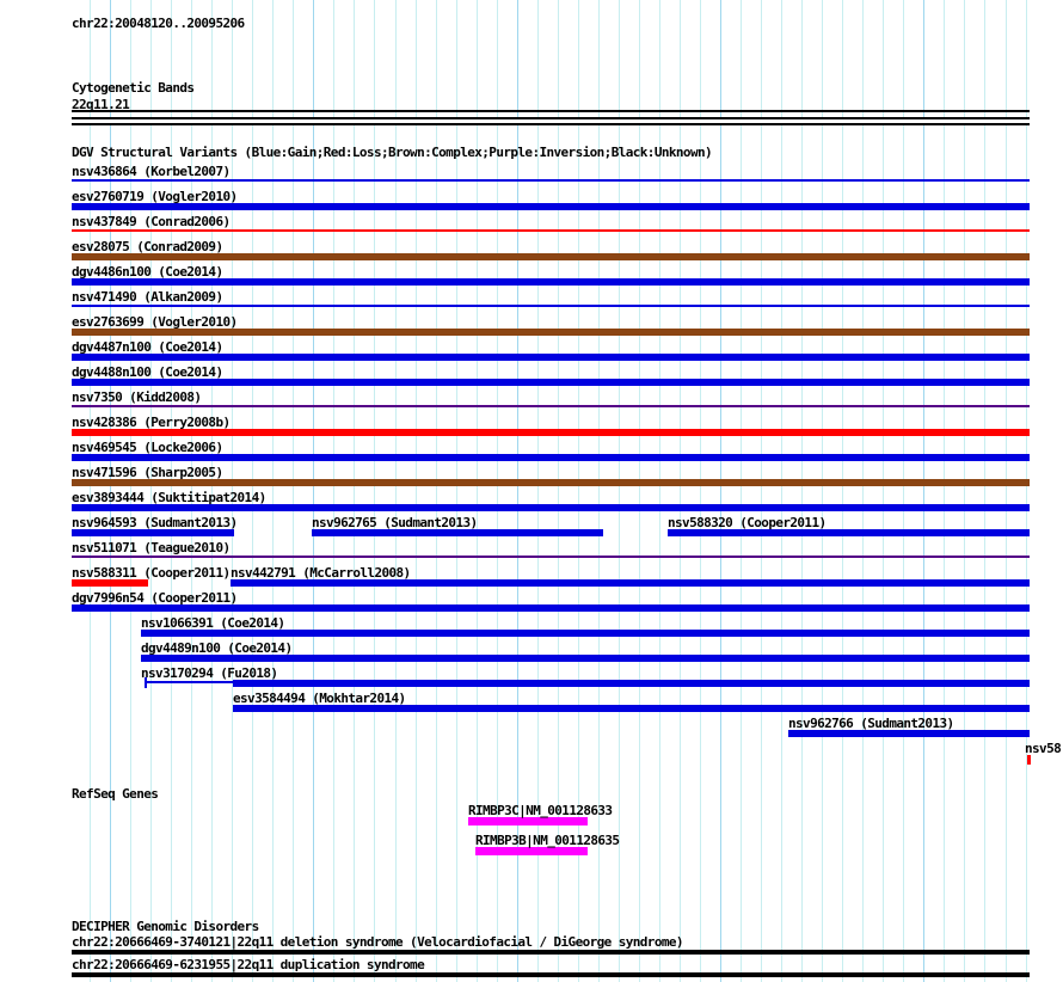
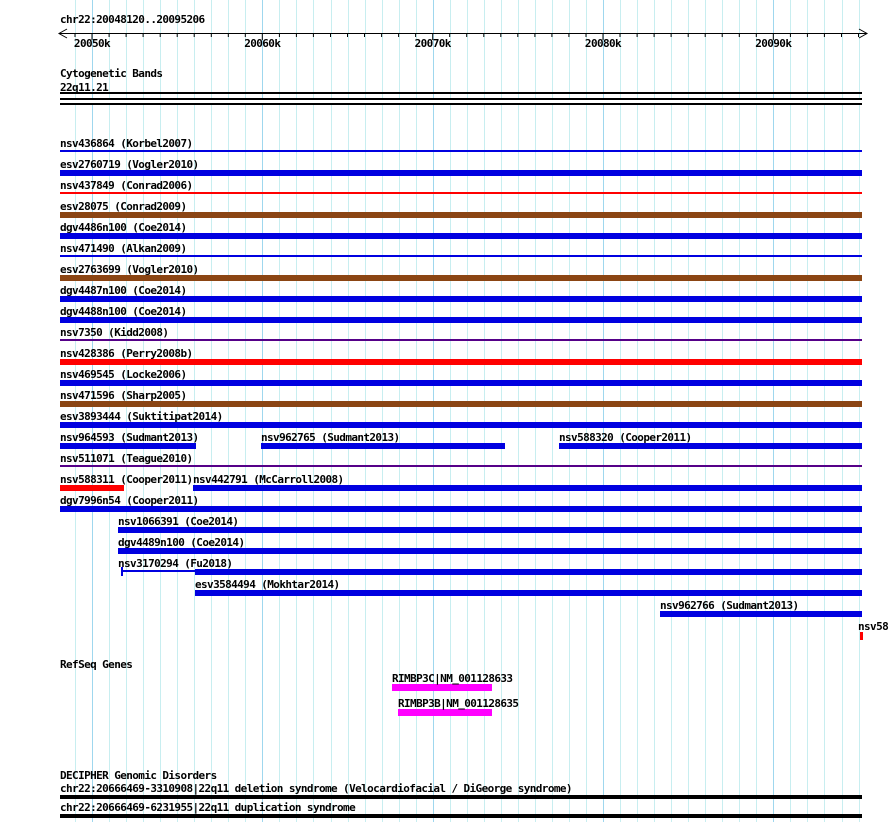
  chr22:20048120..20095206
+ 20050k
+ 20060k
+ 20070k
+ 20080k
+ 20090k
  Cytogenetic Bands
  22q11.21
- DGV Structural Variants (Blue:Gain;Red:Loss;Brown:Complex;Purple:Inversion;Black:Unknown)
  nsv436864 (Korbel2007)
  esv2760719 (Vogler2010)
  nsv437849 (Conrad2006)
  esv28075 (Conrad2009)
  dgv4486n100 (Coe2014)
  nsv471490 (Alkan2009)
  esv2763699 (Vogler2010)
  dgv4487n100 (Coe2014)
  dgv4488n100 (Coe2014)
  nsv7350 (Kidd2008)
  nsv428386 (Perry2008b)
  nsv469545 (Locke2006)
  nsv471596 (Sharp2005)
  esv3893444 (Suktitipat2014)
  nsv964593 (Sudmant2013)
  nsv962765 (Sudmant2013)
  nsv588320 (Cooper2011)
  nsv511071 (Teague2010)
  nsv588311 (Cooper2011)
  nsv442791 (McCarroll2008)
  dgv7996n54 (Cooper2011)
  nsv1066391 (Coe2014)
  dgv4489n100 (Coe2014)
  nsv3170294 (Fu2018)
  esv3584494 (Mokhtar2014)
  nsv962766 (Sudmant2013)
  nsv58
  RefSeq Genes
  RIMBP3C|NM_001128633
  RIMBP3B|NM_001128635
  DECIPHER Genomic Disorders
- chr22:20666469-3740121|22q11 deletion syndrome (Velocardiofacial / DiGeorge syndrome)
+ chr22:20666469-3310908|22q11 deletion syndrome (Velocardiofacial / DiGeorge syndrome)
  chr22:20666469-6231955|22q11 duplication syndrome
